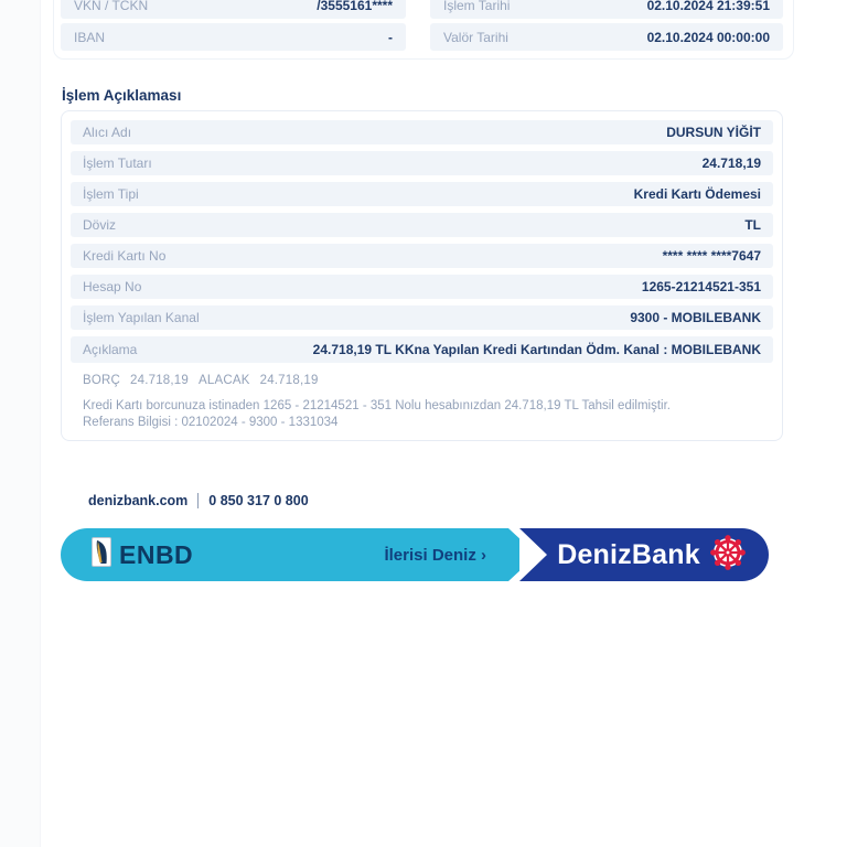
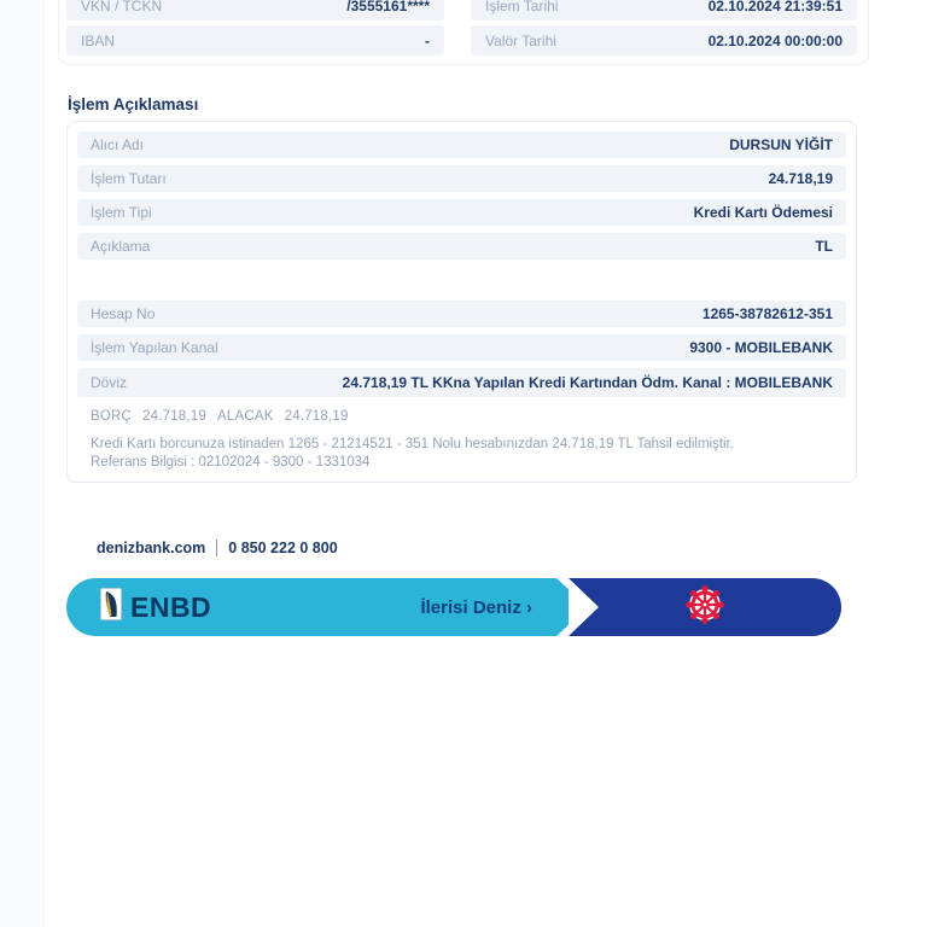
  VKN / TCKN
  /3555161****
  IBAN
  -
  İşlem Tarihi
  02.10.2024 21:39:51
  Valör Tarihi
  02.10.2024 00:00:00
  İşlem Açıklaması
  Alıcı Adı
  DURSUN YİĞİT
  İşlem Tutarı
  24.718,19
  İşlem Tipi
  Kredi Kartı Ödemesi
- Döviz
+ Açıklama
  TL
- Kredi Kartı No
- **** **** ****7647
  Hesap No
- 1265-21214521-351
+ 1265-38782612-351
  İşlem Yapılan Kanal
  9300 - MOBILEBANK
- Açıklama
+ Döviz
  24.718,19 TL KKna Yapılan Kredi Kartından Ödm. Kanal : MOBILEBANK
  BORÇ 24.718,19 ALACAK 24.718,19
  Kredi Kartı borcunuza istinaden 1265 - 21214521 - 351 Nolu hesabınızdan 24.718,19 TL Tahsil edilmiştir.
  Referans Bilgisi : 02102024 - 9300 - 1331034
  denizbank.com
- 0 850 317 0 800
+ 0 850 222 0 800
  ENBD
  İlerisi Deniz ›
- DenizBank
